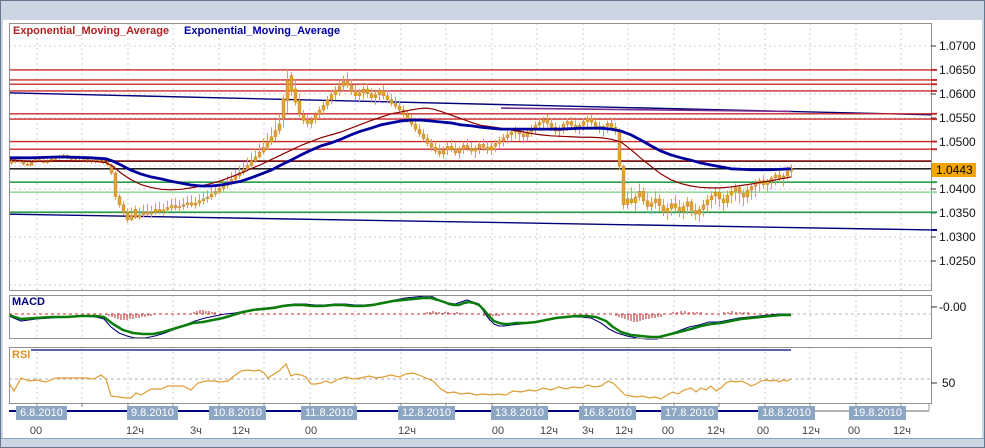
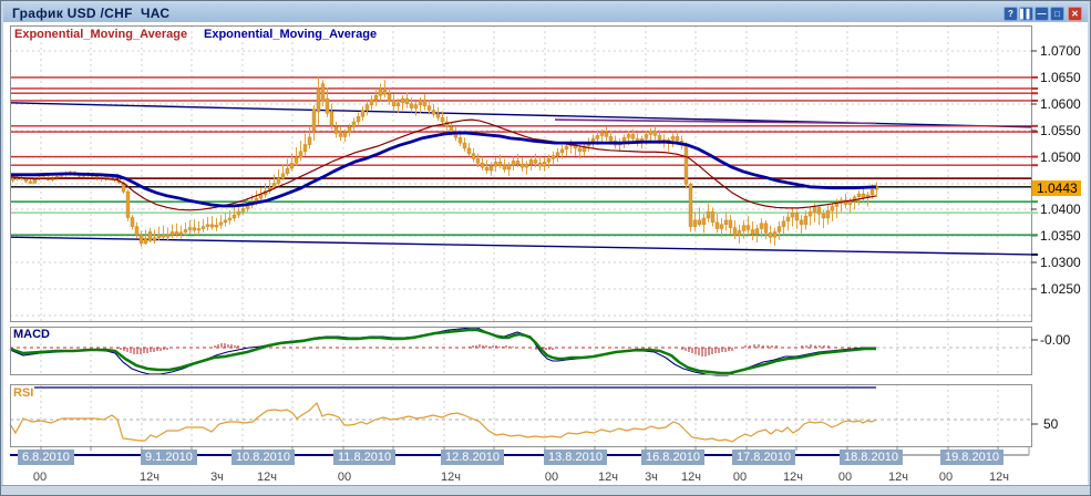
+ График USD /CHF ЧАС
+ ?
+ ▌▌
+ —
+ □
+ ✕
  Exponential_Moving_Average
  Exponential_Moving_Average
  MACD
  RSI
  -0.00
  50
  1.0700
  1.0650
  1.0600
  1.0550
  1.0500
  1.0400
  1.0350
  1.0300
  1.0250
  1.0443
  6.8.2010
- 9.8.2010
+ 9.1.2010
  10.8.2010
  11.8.2010
  12.8.2010
  13.8.2010
  16.8.2010
  17.8.2010
  18.8.2010
  19.8.2010
  00
  12ч
  3ч
  12ч
  00
  12ч
  00
  12ч
  3ч
  12ч
  00
  12ч
  00
  12ч
  00
  12ч
